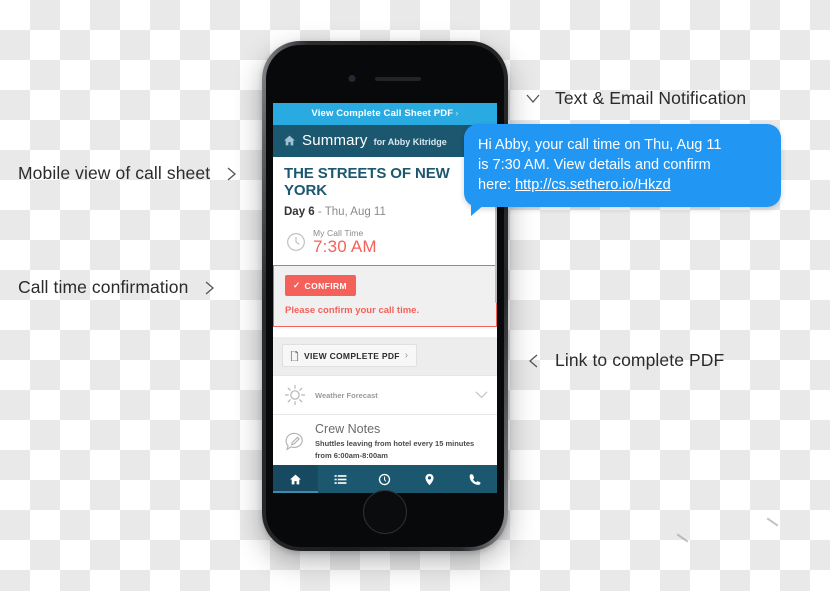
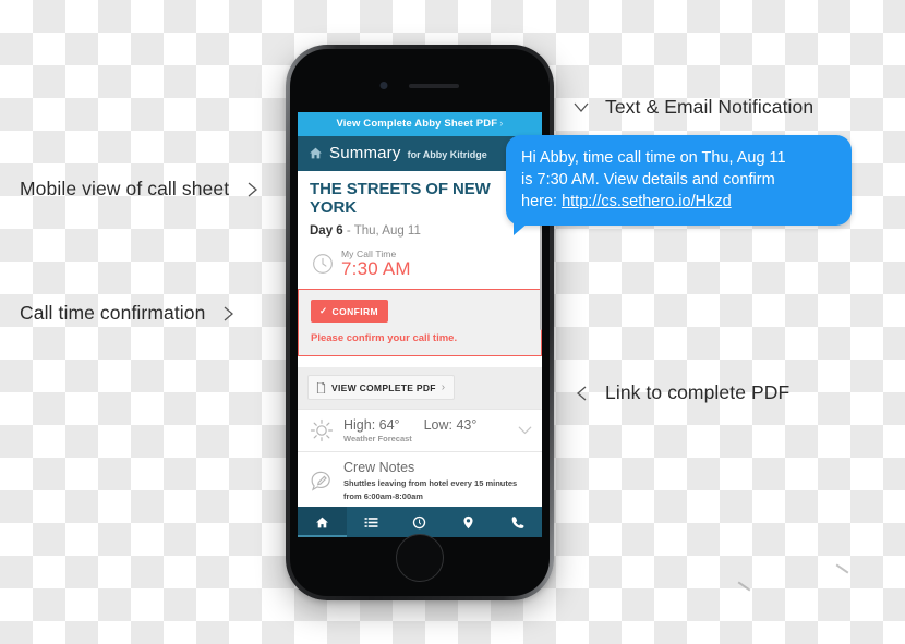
  Mobile view of call sheet
  Call time confirmation
  Text & Email Notification
  Link to complete PDF
- View Complete Call Sheet PDF ›
+ View Complete Abby Sheet PDF ›
  Summary
  for Abby Kitridge
  THE STREETS OF NEW YORK
  Day 6 - Thu, Aug 11
  My Call Time
  7:30 AM
  ✓
  CONFIRM
  Please confirm your call time.
  VIEW COMPLETE PDF
  ›
+ High: 64°
+ Low: 43°
  Weather Forecast
  Crew Notes
  Shuttles leaving from hotel every 15 minutes
  from 6:00am-8:00am
- Hi Abby, your call time on Thu, Aug 11
+ Hi Abby, time call time on Thu, Aug 11
  is 7:30 AM. View details and confirm
  here: http://cs.sethero.io/Hkzd
